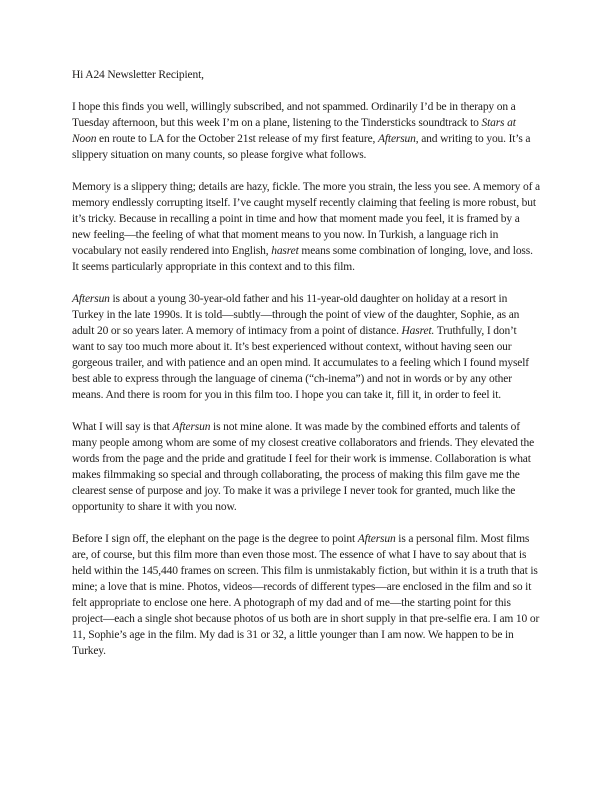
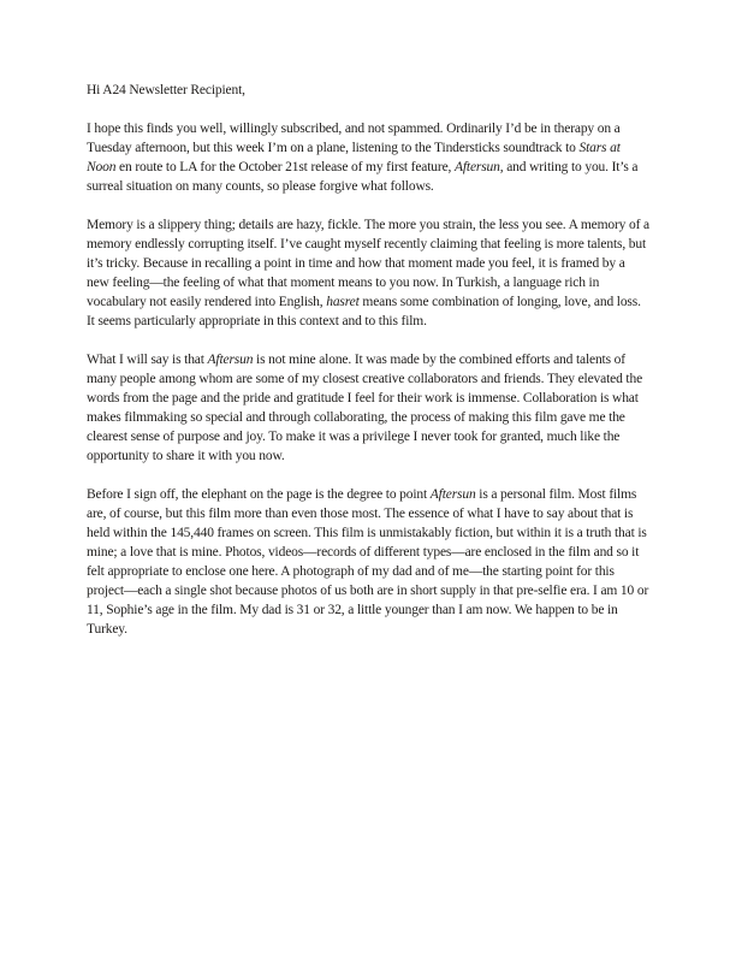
  Hi A24 Newsletter Recipient,
- I hope this finds you well, willingly subscribed, and not spammed. Ordinarily I’d be in therapy on a Tuesday afternoon, but this week I’m on a plane, listening to the Tindersticks soundtrack to Stars at Noon en route to LA for the October 21st release of my first feature, Aftersun, and writing to you. It’s a slippery situation on many counts, so please forgive what follows.
+ I hope this finds you well, willingly subscribed, and not spammed. Ordinarily I’d be in therapy on a Tuesday afternoon, but this week I’m on a plane, listening to the Tindersticks soundtrack to Stars at Noon en route to LA for the October 21st release of my first feature, Aftersun, and writing to you. It’s a surreal situation on many counts, so please forgive what follows.
- Memory is a slippery thing; details are hazy, fickle. The more you strain, the less you see. A memory of a memory endlessly corrupting itself. I’ve caught myself recently claiming that feeling is more robust, but it’s tricky. Because in recalling a point in time and how that moment made you feel, it is framed by a new feeling—the feeling of what that moment means to you now. In Turkish, a language rich in vocabulary not easily rendered into English, hasret means some combination of longing, love, and loss. It seems particularly appropriate in this context and to this film.
+ Memory is a slippery thing; details are hazy, fickle. The more you strain, the less you see. A memory of a memory endlessly corrupting itself. I’ve caught myself recently claiming that feeling is more talents, but it’s tricky. Because in recalling a point in time and how that moment made you feel, it is framed by a new feeling—the feeling of what that moment means to you now. In Turkish, a language rich in vocabulary not easily rendered into English, hasret means some combination of longing, love, and loss. It seems particularly appropriate in this context and to this film.
- Aftersun is about a young 30-year-old father and his 11-year-old daughter on holiday at a resort in Turkey in the late 1990s. It is told—subtly—through the point of view of the daughter, Sophie, as an adult 20 or so years later. A memory of intimacy from a point of distance. Hasret. Truthfully, I don’t want to say too much more about it. It’s best experienced without context, without having seen our gorgeous trailer, and with patience and an open mind. It accumulates to a feeling which I found myself best able to express through the language of cinema (“ch-inema”) and not in words or by any other means. And there is room for you in this film too. I hope you can take it, fill it, in order to feel it.
  What I will say is that Aftersun is not mine alone. It was made by the combined efforts and talents of many people among whom are some of my closest creative collaborators and friends. They elevated the words from the page and the pride and gratitude I feel for their work is immense. Collaboration is what makes filmmaking so special and through collaborating, the process of making this film gave me the clearest sense of purpose and joy. To make it was a privilege I never took for granted, much like the opportunity to share it with you now.
  Before I sign off, the elephant on the page is the degree to point Aftersun is a personal film. Most films are, of course, but this film more than even those most. The essence of what I have to say about that is held within the 145,440 frames on screen. This film is unmistakably fiction, but within it is a truth that is mine; a love that is mine. Photos, videos—records of different types—are enclosed in the film and so it felt appropriate to enclose one here. A photograph of my dad and of me—the starting point for this project—each a single shot because photos of us both are in short supply in that pre-selfie era. I am 10 or 11, Sophie’s age in the film. My dad is 31 or 32, a little younger than I am now. We happen to be in Turkey.
